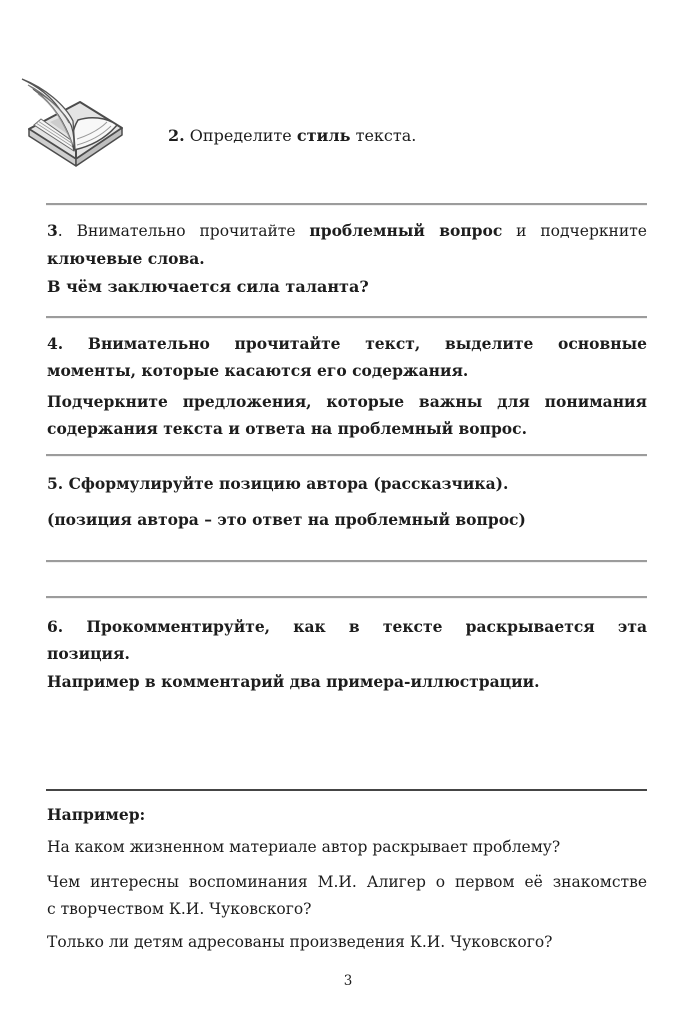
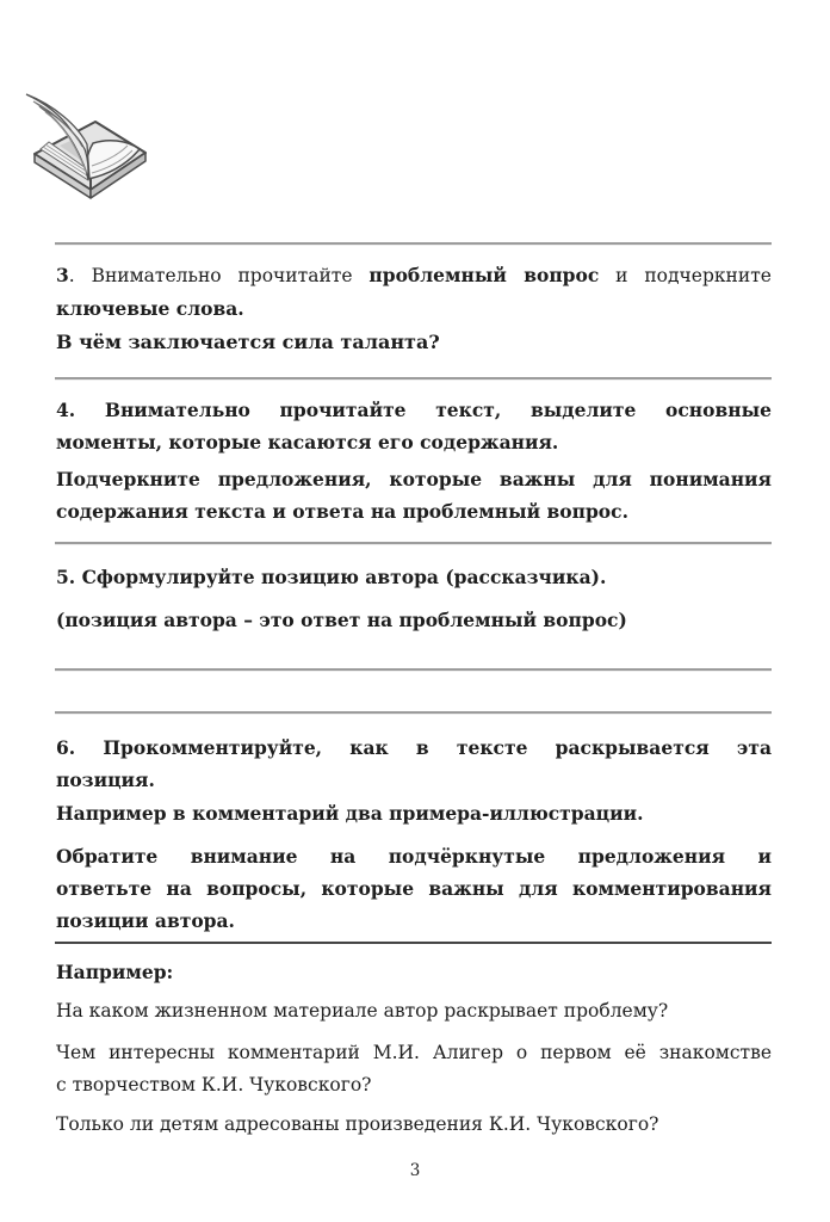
- 2. Определите стиль текста.
  3. Внимательно прочитайте проблемный вопрос и подчеркните
  ключевые слова.
  В чём заключается сила таланта?
  4. Внимательно прочитайте текст, выделите основные
  моменты, которые касаются его содержания.
  Подчеркните предложения, которые важны для понимания
  содержания текста и ответа на проблемный вопрос.
  5. Сформулируйте позицию автора (рассказчика).
  (позиция автора – это ответ на проблемный вопрос)
  6. Прокомментируйте, как в тексте раскрывается эта
  позиция.
  Например в комментарий два примера-иллюстрации.
+ Обратите внимание на подчёркнутые предложения и
+ ответьте на вопросы, которые важны для комментирования
+ позиции автора.
  Например:
  На каком жизненном материале автор раскрывает проблему?
- Чем интересны воспоминания М.И. Алигер о первом её знакомстве
+ Чем интересны комментарий М.И. Алигер о первом её знакомстве
  с творчеством К.И. Чуковского?
  Только ли детям адресованы произведения К.И. Чуковского?
  3
